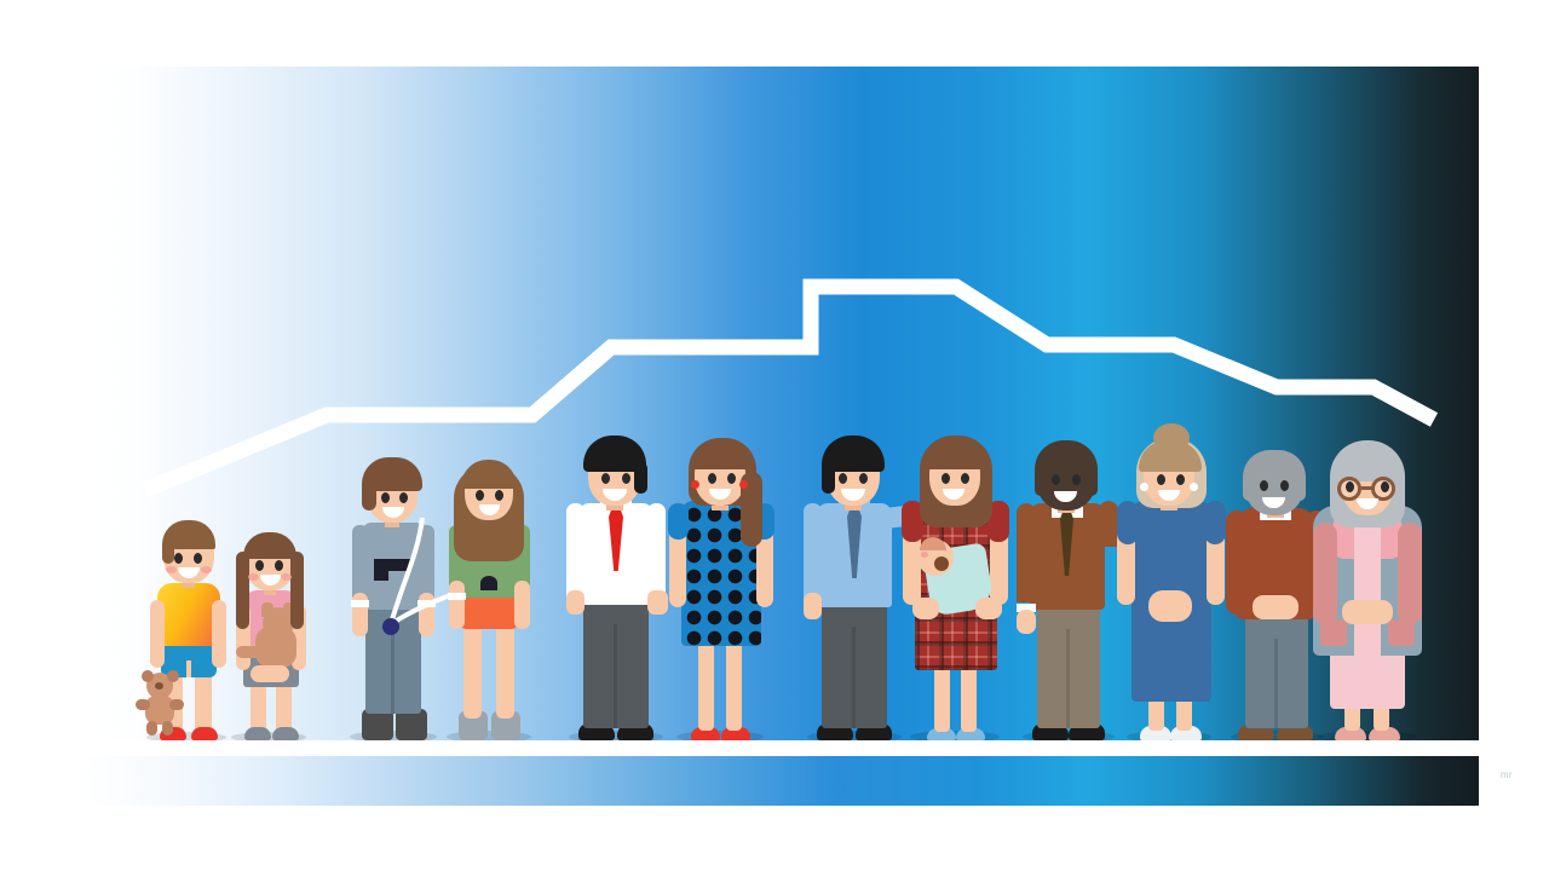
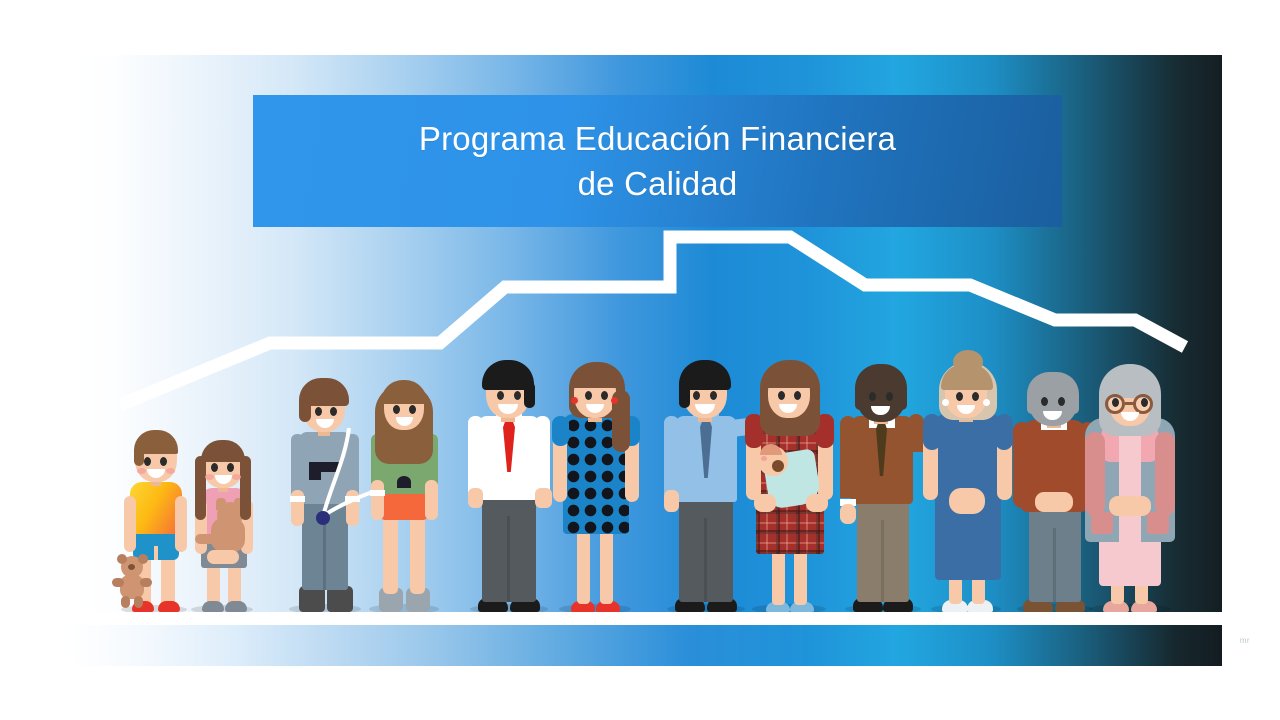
+ Programa Educación Financiera
+ de Calidad
  mr
